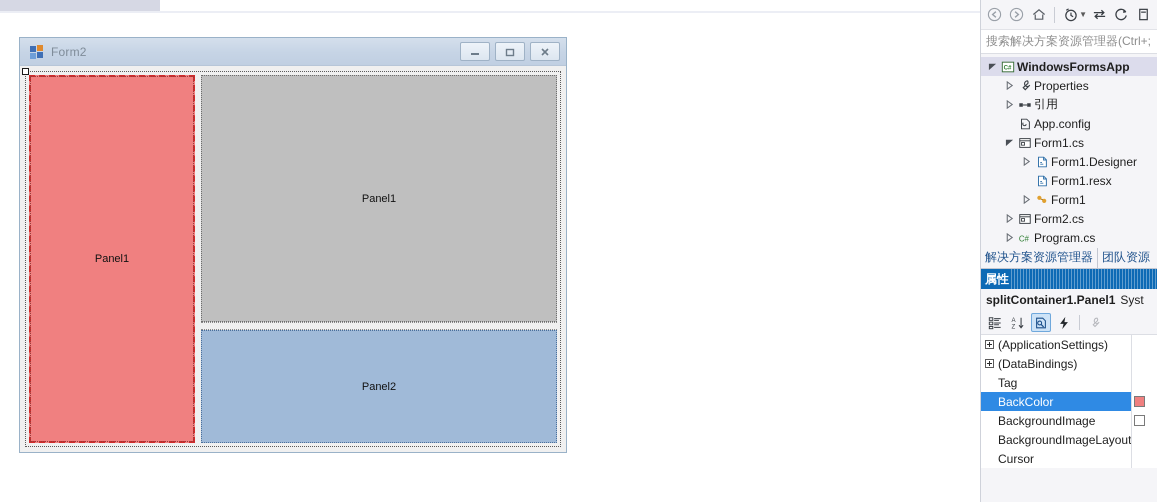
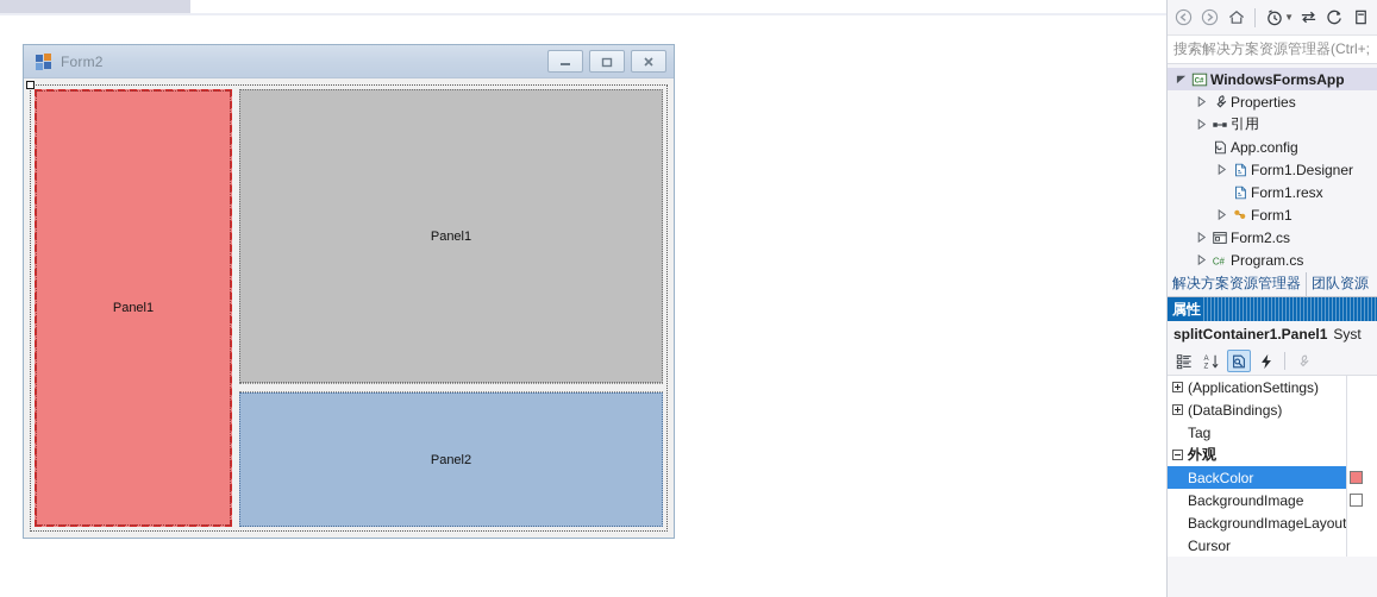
  Form2
  Panel1
  Panel1
  Panel2
  ▼
  搜索解决方案资源管理器(Ctrl+;
  WindowsFormsApp
  Properties
  引用
  App.config
- Form1.cs
  Form1.Designer
  Form1.resx
  Form1
  Form2.cs
  C#
  Program.cs
  解决方案资源管理器
  团队资源
  属性
  splitContainer1.Panel1
  Syst
  (ApplicationSettings)
  (DataBindings)
  Tag
+ 外观
  BackColor
  BackgroundImage
  BackgroundImageLayout
  Cursor
